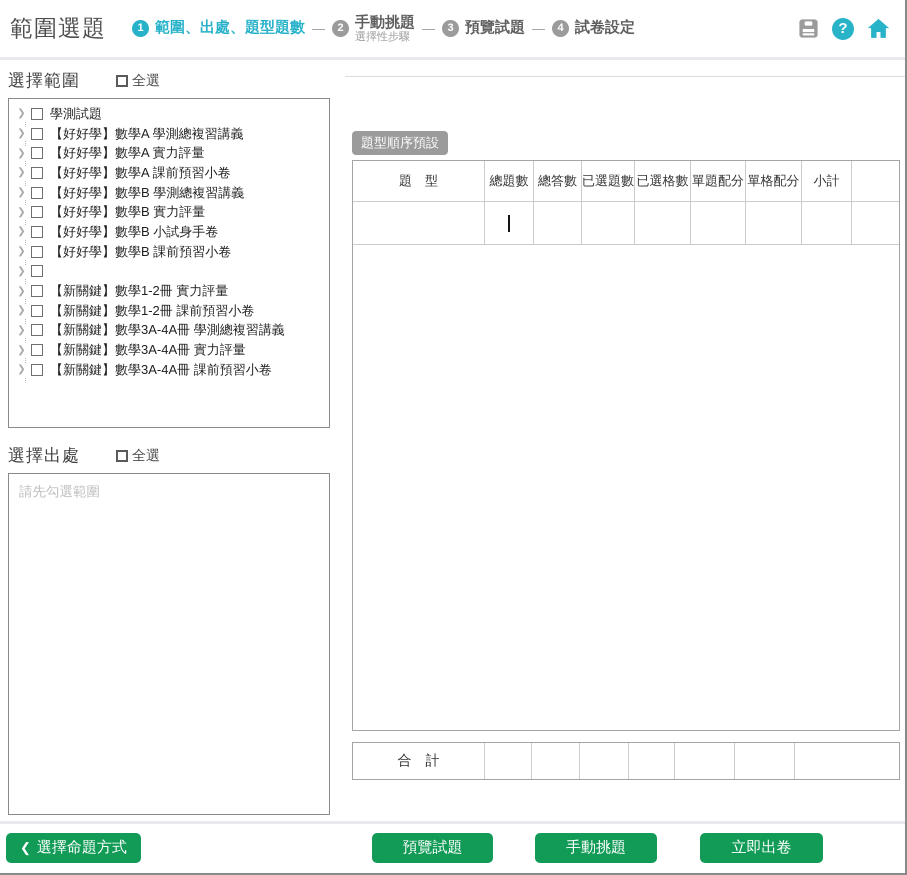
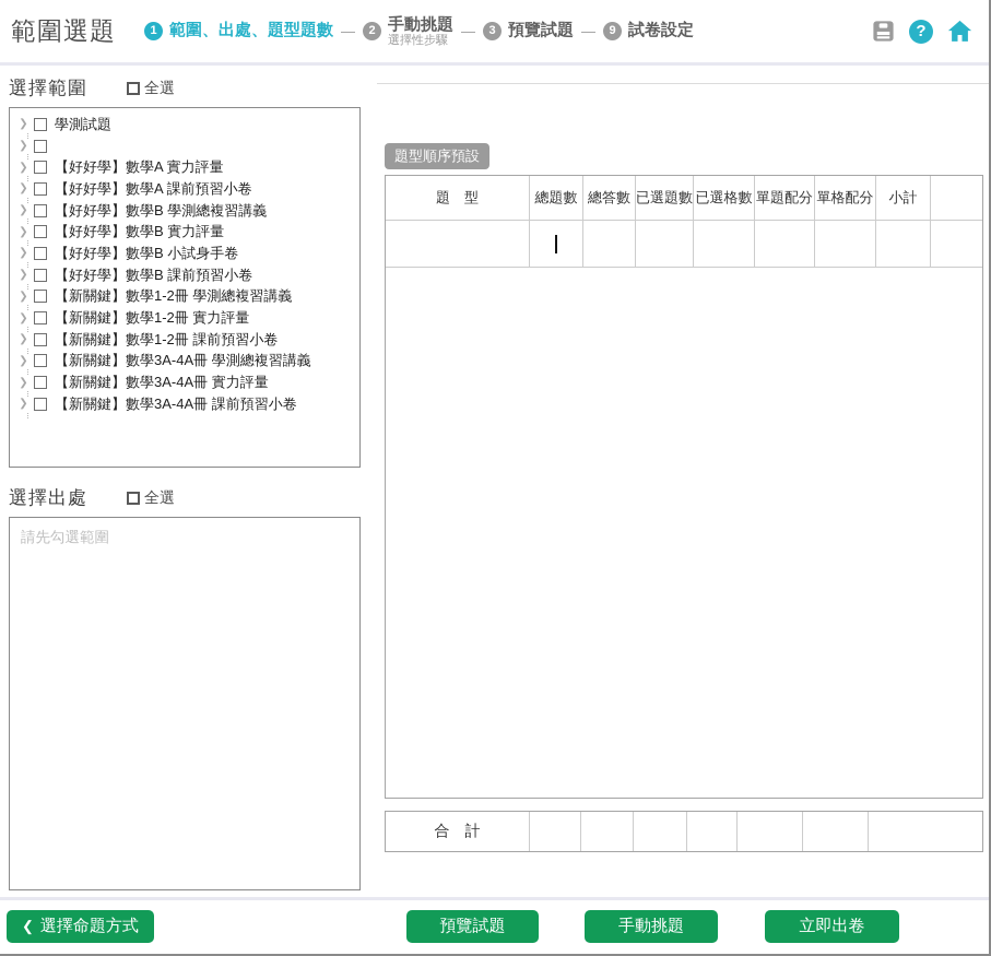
  範圍選題
  1
  範圍、出處、題型題數
  —
  2
  手動挑題
  選擇性步驟
  —
  3
  預覽試題
  —
- 4
+ 9
  試卷設定
  ?
  選擇範圍
  全選
  ❯
  學測試題
  ❯
- 【好好學】數學A 學測總複習講義
  ❯
  【好好學】數學A 實力評量
  ❯
  【好好學】數學A 課前預習小卷
  ❯
  【好好學】數學B 學測總複習講義
  ❯
  【好好學】數學B 實力評量
  ❯
  【好好學】數學B 小試身手卷
  ❯
  【好好學】數學B 課前預習小卷
  ❯
+ 【新關鍵】數學1-2冊 學測總複習講義
  ❯
  【新關鍵】數學1-2冊 實力評量
  ❯
  【新關鍵】數學1-2冊 課前預習小卷
  ❯
  【新關鍵】數學3A-4A冊 學測總複習講義
  ❯
  【新關鍵】數學3A-4A冊 實力評量
  ❯
  【新關鍵】數學3A-4A冊 課前預習小卷
  選擇出處
  全選
  請先勾選範圍
  題型順序預設
  題 型
  總題數
  總答數
  已選題數
  已選格數
  單題配分
  單格配分
  小計
  合 計
  ❮
  選擇命題方式
  預覽試題
  手動挑題
  立即出卷
